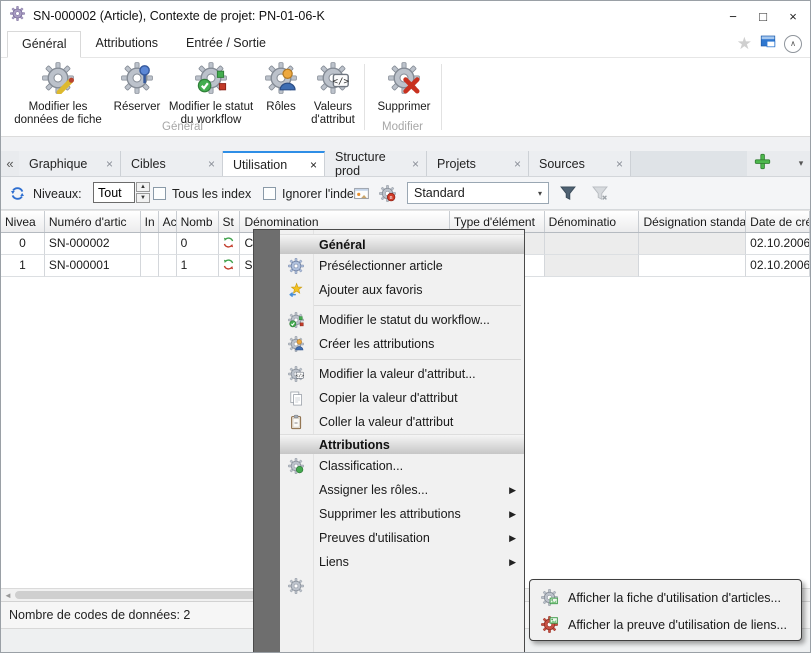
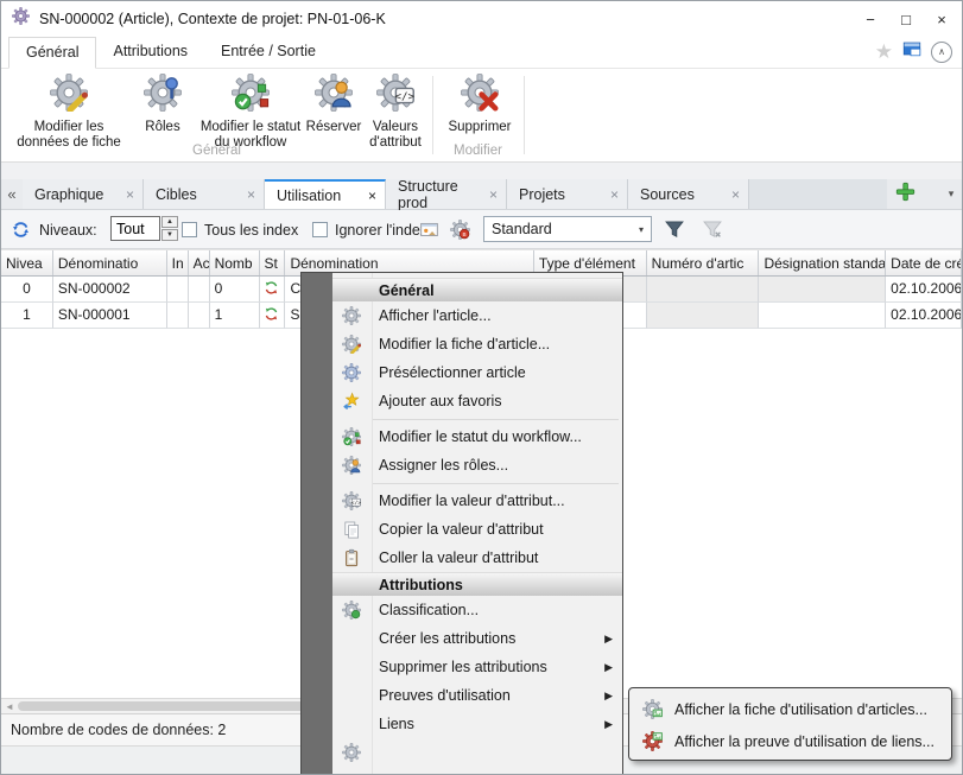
  SN-000002 (Article), Contexte de projet: PN-01-06-K
  −
  □
  ×
  Général
  Attributions
  Entrée / Sortie
  ★
  ∧
  Modifier les
  données de fiche
- Réserver
+ Rôles
  Modifier le statut
  du workflow
- Rôles
+ Réserver
  </>
  Valeurs
  d'attribut
  Supprimer
  Général
  Modifier
  «
  Graphique
  ×
  Cibles
  ×
  Utilisation
  ×
  Structure prod
  ×
  Projets
  ×
  Sources
  ×
  ▾
  Niveaux:
  Tout
  Tous les index
  Ignorer l'inde
  Standard
  ▾
  Nivea
- Numéro d'artic
+ Dénominatio
  In
  Ac
  Nomb
  St
  Dénomination
  Type d'élément
- Dénominatio
+ Numéro d'artic
  Désignation standa
  Date de cré
  0
  SN-000002
  0
  02.10.2006
  1
  SN-000001
  1
  02.10.2006
  ◄
  Nombre de codes de données: 2
  Général
+ Afficher l'article...
+ Modifier la fiche d'article...
  Présélectionner article
  Ajouter aux favoris
  Modifier le statut du workflow...
- Créer les attributions
+ Assigner les rôles...
  Modifier la valeur d'attribut...
  Copier la valeur d'attribut
  Coller la valeur d'attribut
  Attributions
  Classification...
- Assigner les rôles...
+ Créer les attributions
  ▶
  Supprimer les attributions
  ▶
  Preuves d'utilisation
  ▶
  Liens
  ▶
  Afficher la fiche d'utilisation d'articles...
  Afficher la preuve d'utilisation de liens...
